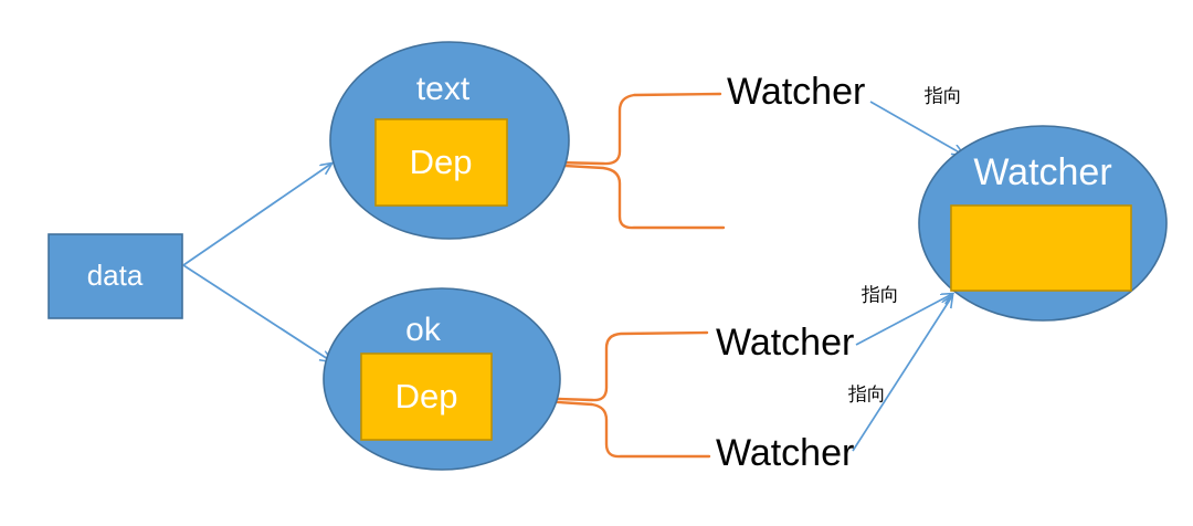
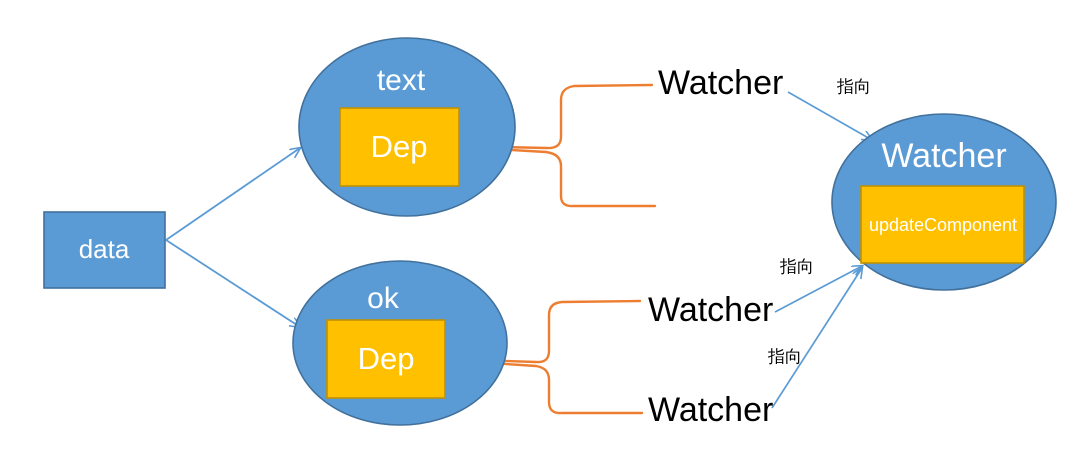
  text
  Dep
  ok
  Dep
  data
  Watcher
+ updateComponent
  Watcher
  Watcher
  Watcher
  指向
  指向
  指向
